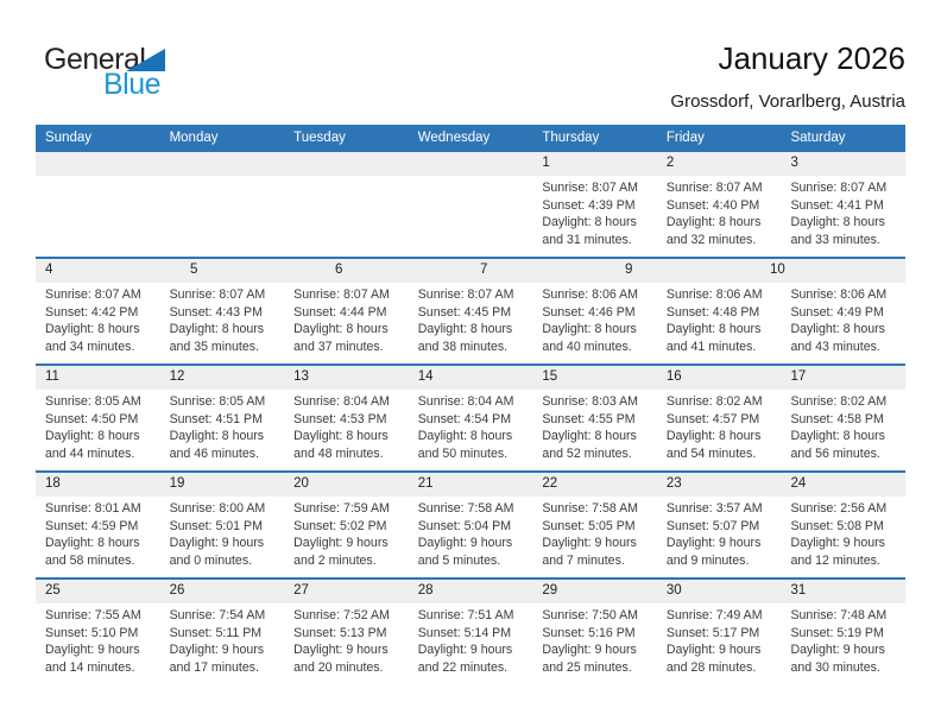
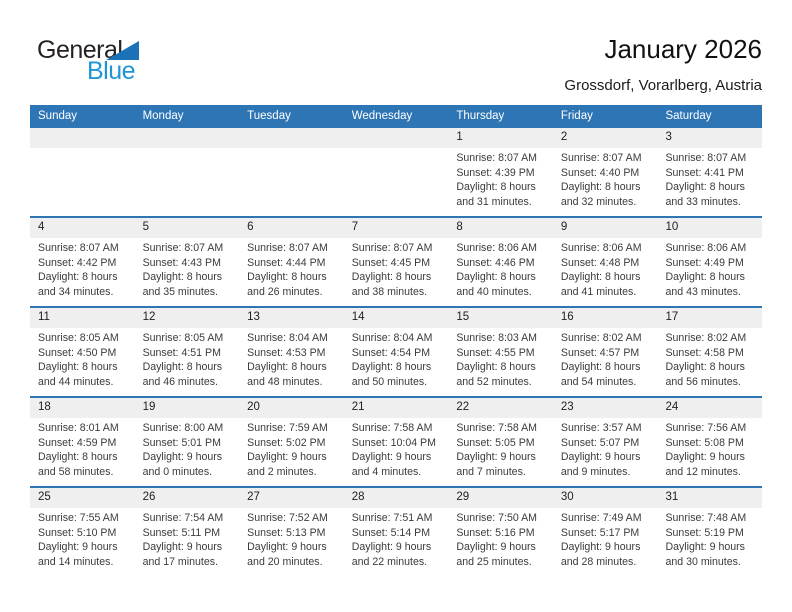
  General
  Blue
  January 2026
  Grossdorf, Vorarlberg, Austria
  Sunday
  Monday
  Tuesday
  Wednesday
  Thursday
  Friday
  Saturday
  1
  2
  3
  Sunrise: 8:07 AM
  Sunset: 4:39 PM
  Daylight: 8 hours
  and 31 minutes.
  Sunrise: 8:07 AM
  Sunset: 4:40 PM
  Daylight: 8 hours
  and 32 minutes.
  Sunrise: 8:07 AM
  Sunset: 4:41 PM
  Daylight: 8 hours
  and 33 minutes.
  4
  5
  6
  7
+ 8
  9
  10
  Sunrise: 8:07 AM
  Sunset: 4:42 PM
  Daylight: 8 hours
  and 34 minutes.
  Sunrise: 8:07 AM
  Sunset: 4:43 PM
  Daylight: 8 hours
  and 35 minutes.
  Sunrise: 8:07 AM
  Sunset: 4:44 PM
  Daylight: 8 hours
- and 37 minutes.
+ and 26 minutes.
  Sunrise: 8:07 AM
  Sunset: 4:45 PM
  Daylight: 8 hours
  and 38 minutes.
  Sunrise: 8:06 AM
  Sunset: 4:46 PM
  Daylight: 8 hours
  and 40 minutes.
  Sunrise: 8:06 AM
  Sunset: 4:48 PM
  Daylight: 8 hours
  and 41 minutes.
  Sunrise: 8:06 AM
  Sunset: 4:49 PM
  Daylight: 8 hours
  and 43 minutes.
  11
  12
  13
  14
  15
  16
  17
  Sunrise: 8:05 AM
  Sunset: 4:50 PM
  Daylight: 8 hours
  and 44 minutes.
  Sunrise: 8:05 AM
  Sunset: 4:51 PM
  Daylight: 8 hours
  and 46 minutes.
  Sunrise: 8:04 AM
  Sunset: 4:53 PM
  Daylight: 8 hours
  and 48 minutes.
  Sunrise: 8:04 AM
  Sunset: 4:54 PM
  Daylight: 8 hours
  and 50 minutes.
  Sunrise: 8:03 AM
  Sunset: 4:55 PM
  Daylight: 8 hours
  and 52 minutes.
  Sunrise: 8:02 AM
  Sunset: 4:57 PM
  Daylight: 8 hours
  and 54 minutes.
  Sunrise: 8:02 AM
  Sunset: 4:58 PM
  Daylight: 8 hours
  and 56 minutes.
  18
  19
  20
  21
  22
  23
  24
  Sunrise: 8:01 AM
  Sunset: 4:59 PM
  Daylight: 8 hours
  and 58 minutes.
  Sunrise: 8:00 AM
  Sunset: 5:01 PM
  Daylight: 9 hours
  and 0 minutes.
  Sunrise: 7:59 AM
  Sunset: 5:02 PM
  Daylight: 9 hours
  and 2 minutes.
  Sunrise: 7:58 AM
- Sunset: 5:04 PM
+ Sunset: 10:04 PM
  Daylight: 9 hours
- and 5 minutes.
+ and 4 minutes.
  Sunrise: 7:58 AM
  Sunset: 5:05 PM
  Daylight: 9 hours
  and 7 minutes.
  Sunrise: 3:57 AM
  Sunset: 5:07 PM
  Daylight: 9 hours
  and 9 minutes.
- Sunrise: 2:56 AM
+ Sunrise: 7:56 AM
  Sunset: 5:08 PM
  Daylight: 9 hours
  and 12 minutes.
  25
  26
  27
  28
  29
  30
  31
  Sunrise: 7:55 AM
  Sunset: 5:10 PM
  Daylight: 9 hours
  and 14 minutes.
  Sunrise: 7:54 AM
  Sunset: 5:11 PM
  Daylight: 9 hours
  and 17 minutes.
  Sunrise: 7:52 AM
  Sunset: 5:13 PM
  Daylight: 9 hours
  and 20 minutes.
  Sunrise: 7:51 AM
  Sunset: 5:14 PM
  Daylight: 9 hours
  and 22 minutes.
  Sunrise: 7:50 AM
  Sunset: 5:16 PM
  Daylight: 9 hours
  and 25 minutes.
  Sunrise: 7:49 AM
  Sunset: 5:17 PM
  Daylight: 9 hours
  and 28 minutes.
  Sunrise: 7:48 AM
  Sunset: 5:19 PM
  Daylight: 9 hours
  and 30 minutes.
